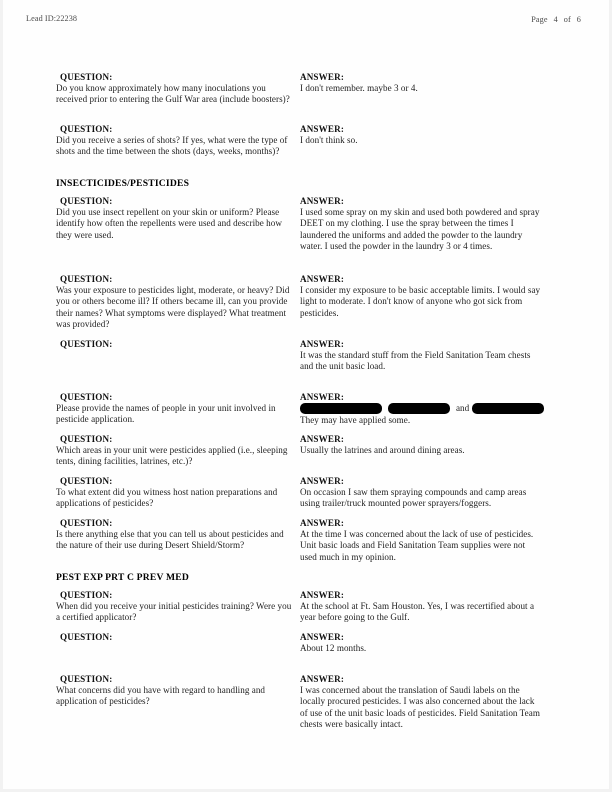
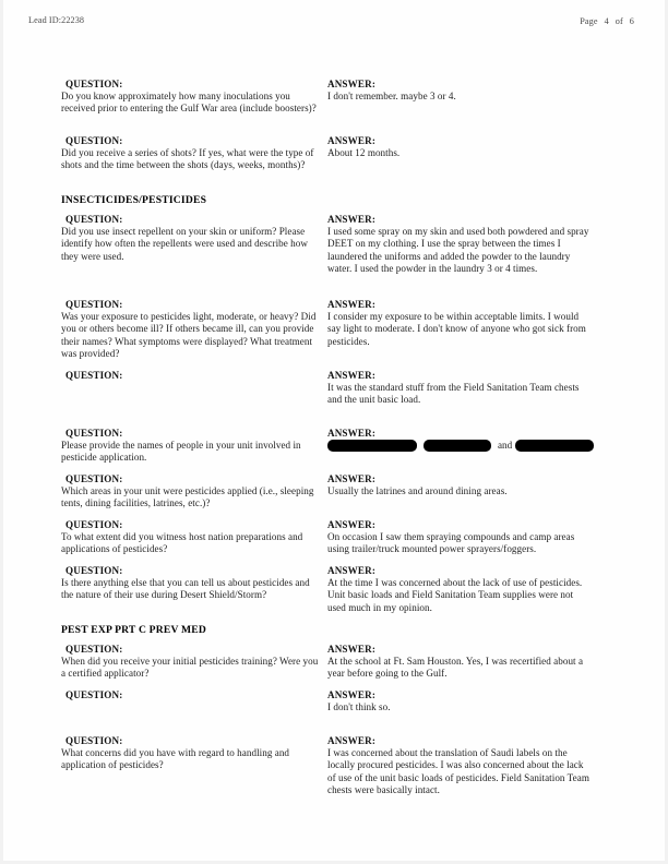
  Lead ID:22238
  Page 4 of 6
  QUESTION:
  Do you know approximately how many inoculations you received prior to entering the Gulf War area (include boosters)?
  QUESTION:
  Did you receive a series of shots? If yes, what were the type of shots and the time between the shots (days, weeks, months)?
  INSECTICIDES/PESTICIDES
  QUESTION:
  Did you use insect repellent on your skin or uniform? Please identify how often the repellents were used and describe how they were used.
  QUESTION:
  Was your exposure to pesticides light, moderate, or heavy? Did you or others become ill? If others became ill, can you provide their names? What symptoms were displayed? What treatment was provided?
  QUESTION:
  QUESTION:
  Please provide the names of people in your unit involved in pesticide application.
  QUESTION:
  Which areas in your unit were pesticides applied (i.e., sleeping tents, dining facilities, latrines, etc.)?
  QUESTION:
  To what extent did you witness host nation preparations and applications of pesticides?
  QUESTION:
  Is there anything else that you can tell us about pesticides and the nature of their use during Desert Shield/Storm?
  PEST EXP PRT C PREV MED
  QUESTION:
  When did you receive your initial pesticides training? Were you a certified applicator?
  QUESTION:
  QUESTION:
  What concerns did you have with regard to handling and application of pesticides?
  ANSWER:
  I don't remember. maybe 3 or 4.
  ANSWER:
- I don't think so.
+ About 12 months.
  ANSWER:
  I used some spray on my skin and used both powdered and spray DEET on my clothing. I use the spray between the times I laundered the uniforms and added the powder to the laundry water. I used the powder in the laundry 3 or 4 times.
  ANSWER:
- I consider my exposure to be basic acceptable limits. I would say light to moderate. I don't know of anyone who got sick from pesticides.
+ I consider my exposure to be within acceptable limits. I would say light to moderate. I don't know of anyone who got sick from pesticides.
  ANSWER:
  It was the standard stuff from the Field Sanitation Team chests and the unit basic load.
  ANSWER:
  and
- They may have applied some.
  ANSWER:
  Usually the latrines and around dining areas.
  ANSWER:
  On occasion I saw them spraying compounds and camp areas using trailer/truck mounted power sprayers/foggers.
  ANSWER:
  At the time I was concerned about the lack of use of pesticides. Unit basic loads and Field Sanitation Team supplies were not used much in my opinion.
  ANSWER:
  At the school at Ft. Sam Houston. Yes, I was recertified about a year before going to the Gulf.
  ANSWER:
- About 12 months.
+ I don't think so.
  ANSWER:
  I was concerned about the translation of Saudi labels on the locally procured pesticides. I was also concerned about the lack of use of the unit basic loads of pesticides. Field Sanitation Team chests were basically intact.
